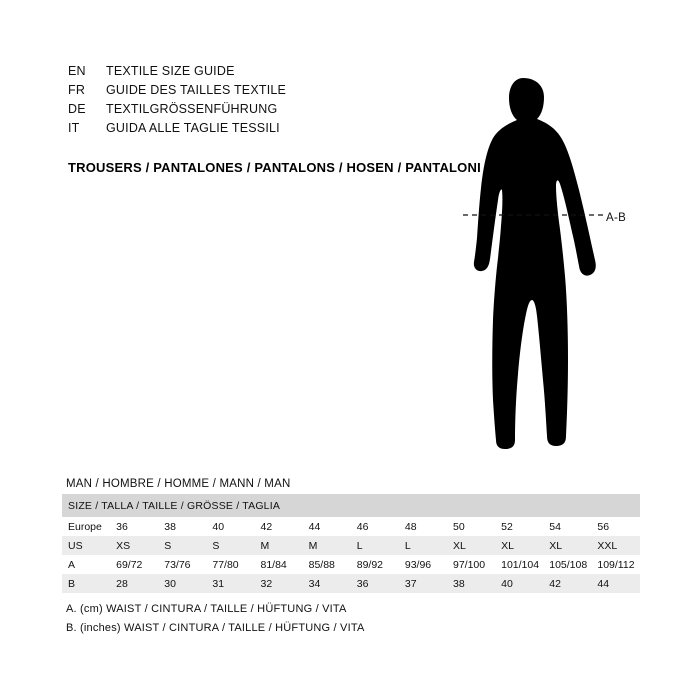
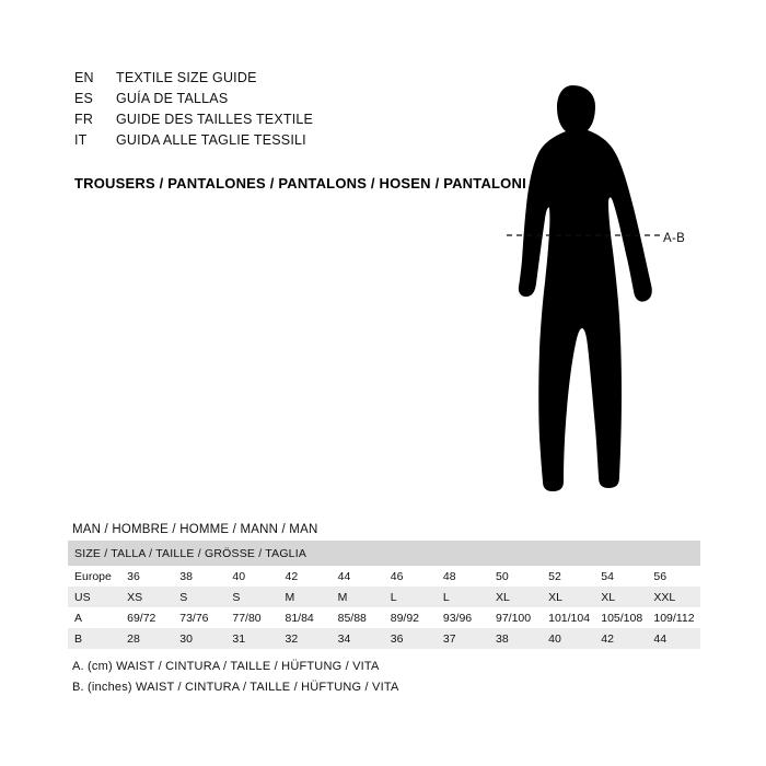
  EN
  TEXTILE SIZE GUIDE
+ ES
+ GUÍA DE TALLAS
  FR
  GUIDE DES TAILLES TEXTILE
- DE
- TEXTILGRÖSSENFÜHRUNG
  IT
  GUIDA ALLE TAGLIE TESSILI
  TROUSERS / PANTALONES / PANTALONS / HOSEN / PANTALONI
  A-B
  MAN / HOMBRE / HOMME / MANN / MAN
  SIZE / TALLA / TAILLE / GRÖSSE / TAGLIA
  Europe	36	38	40	42	44	46	48	50	52	54	56
  US	XS	S	S	M	M	L	L	XL	XL	XL	XXL
  A	69/72	73/76	77/80	81/84	85/88	89/92	93/96	97/100	101/104	105/108	109/112
  B	28	30	31	32	34	36	37	38	40	42	44
  A. (cm) WAIST / CINTURA / TAILLE / HÜFTUNG / VITA
  B. (inches) WAIST / CINTURA / TAILLE / HÜFTUNG / VITA
